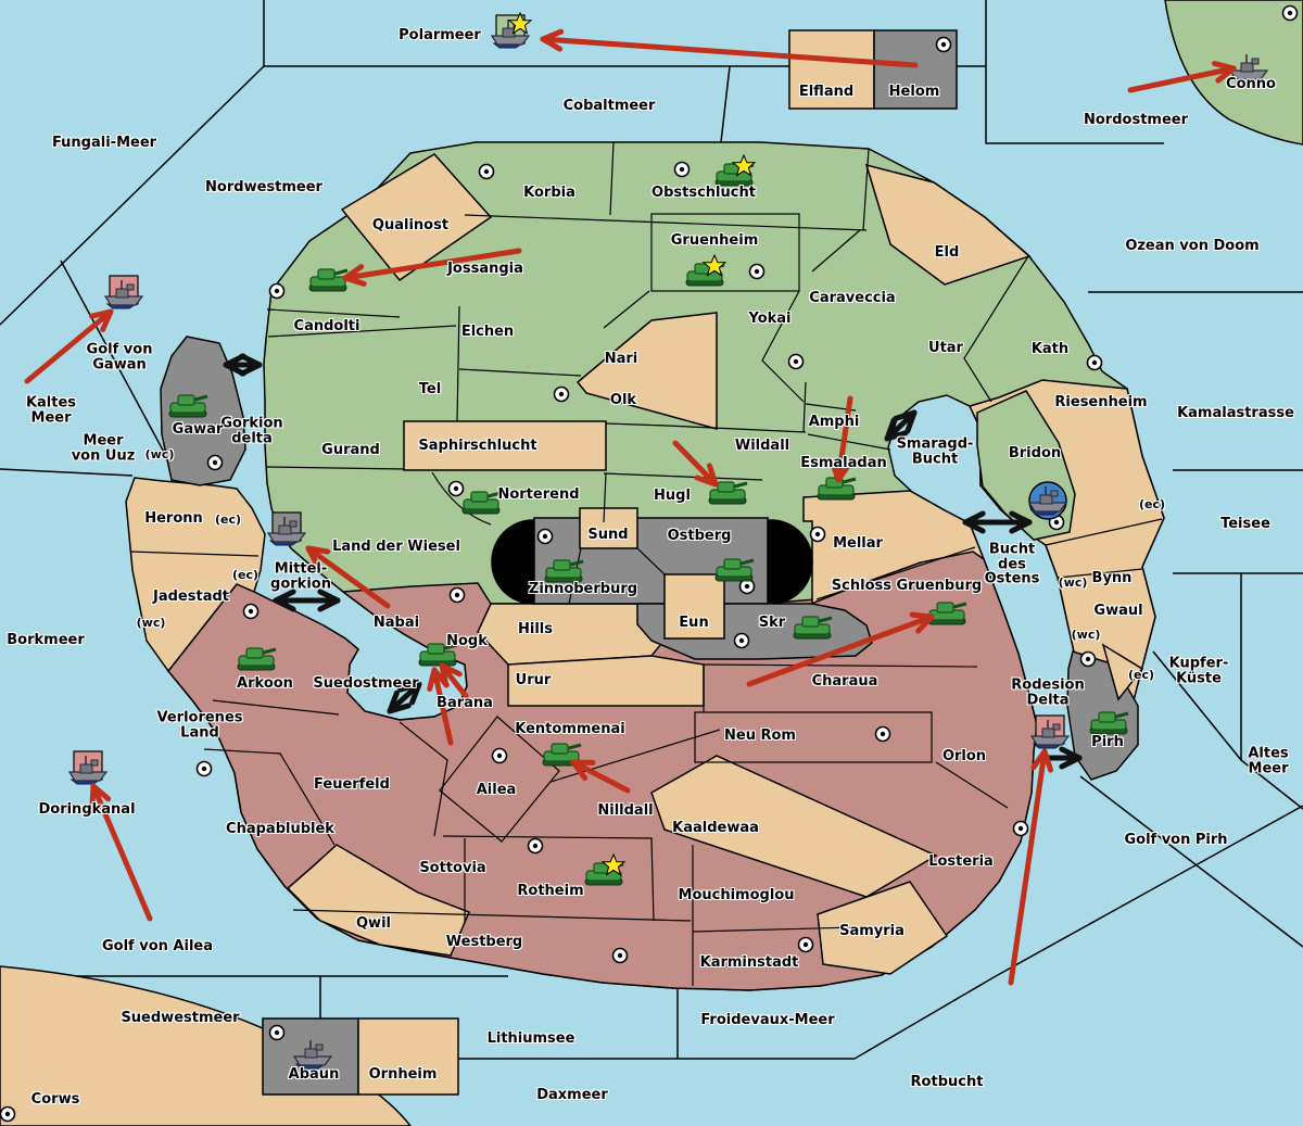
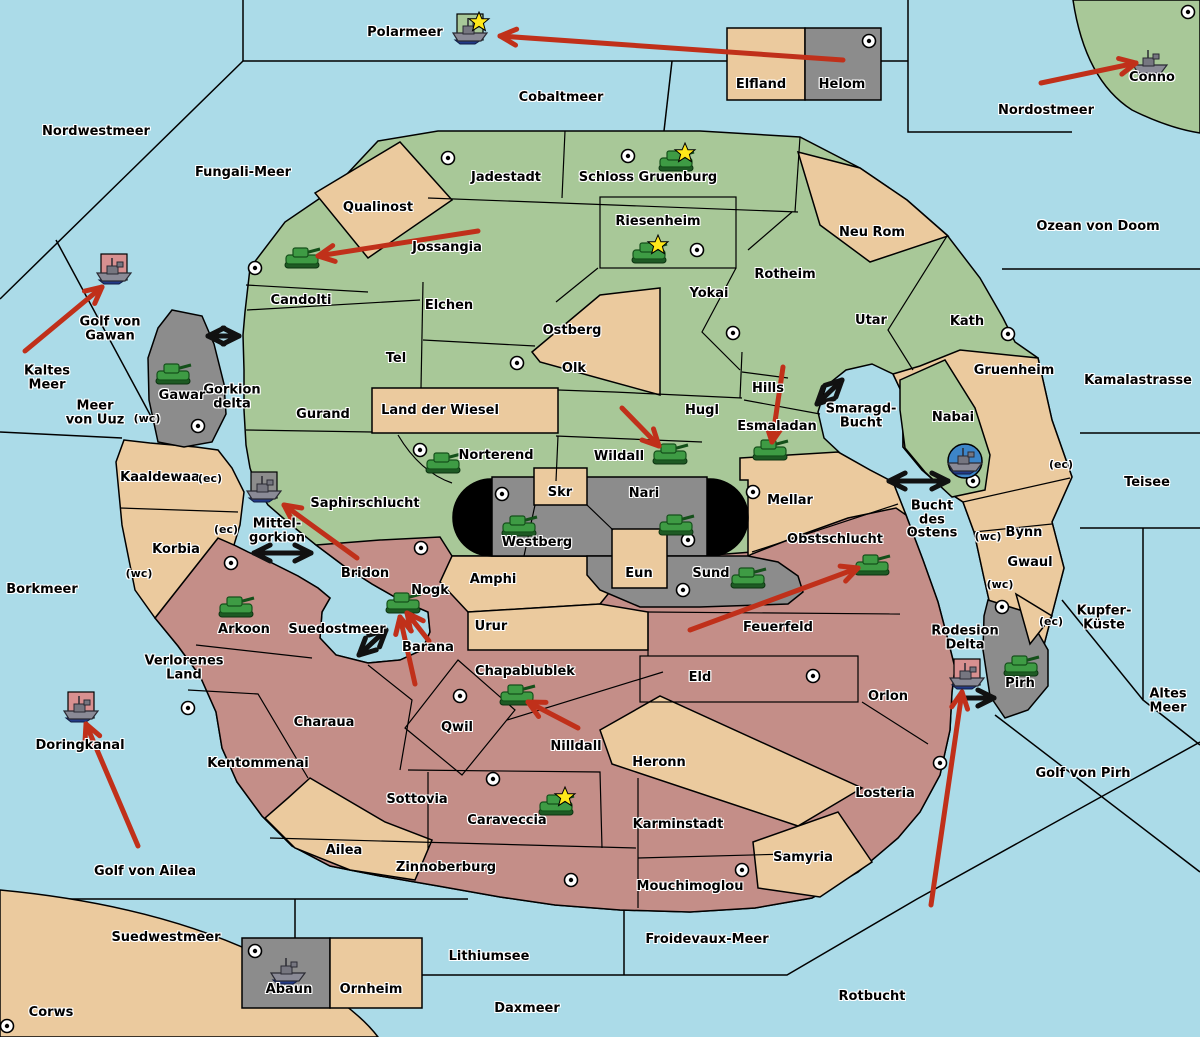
  Polarmeer
- Fungali-Meer
+ Nordwestmeer
  Cobaltmeer
  Nordostmeer
- Nordwestmeer
+ Fungali-Meer
  Ozean von Doom
  Kamalastrasse
  Kaltes
  Meer
  Meer
  von Uuz
  Golf von
  Gawan
  Gorkion
  delta
  Smaragd-
  Bucht
  Bucht
  des
  Ostens
  Teisee
  Borkmeer
  Mittel-
  gorkion
  Suedostmeer
  Kupfer-
  Küste
  Altes
  Meer
  Golf von Pirh
  Doringkanal
  Golf von Ailea
  Suedwestmeer
  Lithiumsee
  Daxmeer
  Froidevaux-Meer
  Rotbucht
  Rodesion
  Delta
- Korbia
+ Jadestadt
- Obstschlucht
+ Schloss Gruenburg
  Qualinost
  Jossangia
- Gruenheim
+ Riesenheim
- Eld
+ Neu Rom
- Caraveccia
+ Rotheim
  Yokai
  Candolti
  Elchen
- Nari
+ Ostberg
  Utar
  Kath
  Tel
  Olk
- Riesenheim
+ Gruenheim
  Gawar
  Gurand
- Saphirschlucht
+ Land der Wiesel
- Wildall
+ Hugl
- Amphi
+ Hills
  Esmaladan
- Bridon
+ Nabai
  Conno
  Elfland
  Helom
  Norterend
- Hugl
+ Wildall
  Mellar
- Land der Wiesel
+ Saphirschlucht
- Heronn
+ Kaaldewaa
- Jadestadt
+ Korbia
- Sund
+ Skr
- Ostberg
+ Nari
- Zinnoberburg
+ Westberg
  Eun
- Skr
+ Sund
- Schloss Gruenburg
+ Obstschlucht
  Bynn
  Gwaul
- Nabai
+ Bridon
  Nogk
- Hills
+ Amphi
  Urur
  Arkoon
  Barana
- Charaua
+ Feuerfeld
  Verlorenes
  Land
- Kentommenai
+ Chapablublek
- Neu Rom
+ Eld
  Orlon
- Ailea
+ Qwil
- Feuerfeld
+ Charaua
  Nilldall
- Kaaldewaa
+ Heronn
- Chapablublek
+ Kentommenai
  Pirh
  Sottovia
- Rotheim
+ Caraveccia
- Mouchimoglou
+ Karminstadt
  Losteria
- Qwil
+ Ailea
- Westberg
+ Zinnoberburg
- Karminstadt
+ Mouchimoglou
  Samyria
  Corws
  Abaun
  Ornheim
  (wc)
  (ec)
  (ec)
  (wc)
  (ec)
  (wc)
  (wc)
  (ec)
